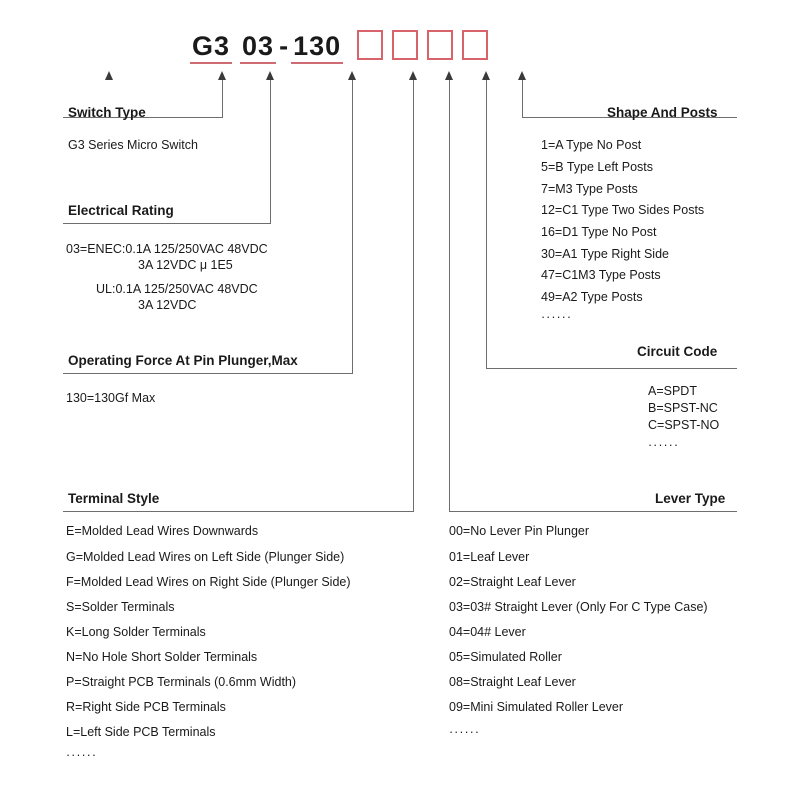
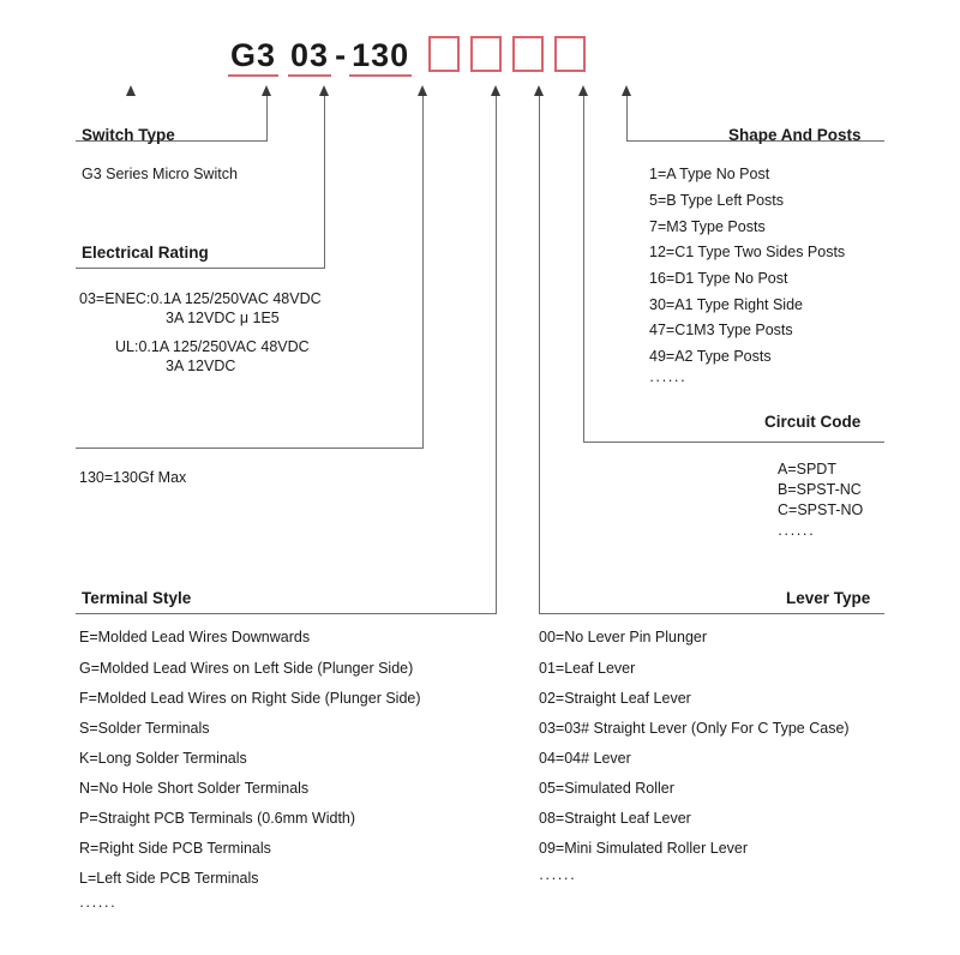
  G3
  03
  -
  130
  Switch Type
  G3 Series Micro Switch
  Electrical Rating
  03=ENEC:0.1A 125/250VAC 48VDC
  3A 12VDC μ 1E5
  UL:0.1A 125/250VAC 48VDC
  3A 12VDC
- Operating Force At Pin Plunger,Max
  130=130Gf Max
  Terminal Style
  E=Molded Lead Wires Downwards
  G=Molded Lead Wires on Left Side (Plunger Side)
  F=Molded Lead Wires on Right Side (Plunger Side)
  S=Solder Terminals
  K=Long Solder Terminals
  N=No Hole Short Solder Terminals
  P=Straight PCB Terminals (0.6mm Width)
  R=Right Side PCB Terminals
  L=Left Side PCB Terminals
  ······
  Shape And Posts
  1=A Type No Post
  5=B Type Left Posts
  7=M3 Type Posts
  12=C1 Type Two Sides Posts
  16=D1 Type No Post
  30=A1 Type Right Side
  47=C1M3 Type Posts
  49=A2 Type Posts
  ······
  Circuit Code
  A=SPDT
  B=SPST-NC
  C=SPST-NO
  ······
  Lever Type
  00=No Lever Pin Plunger
  01=Leaf Lever
  02=Straight Leaf Lever
  03=03# Straight Lever (Only For C Type Case)
  04=04# Lever
  05=Simulated Roller
  08=Straight Leaf Lever
  09=Mini Simulated Roller Lever
  ······
